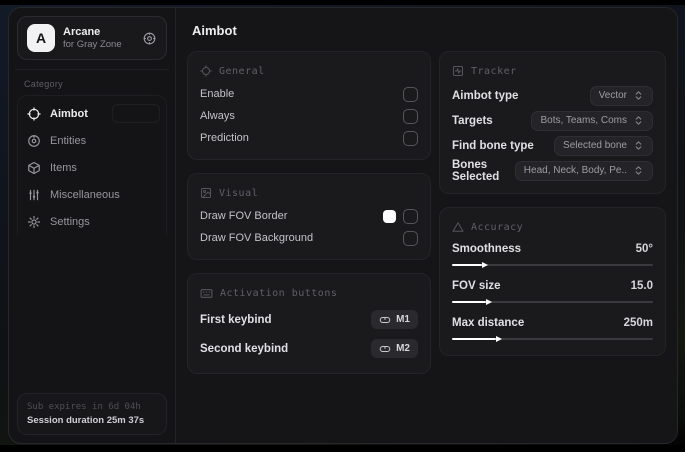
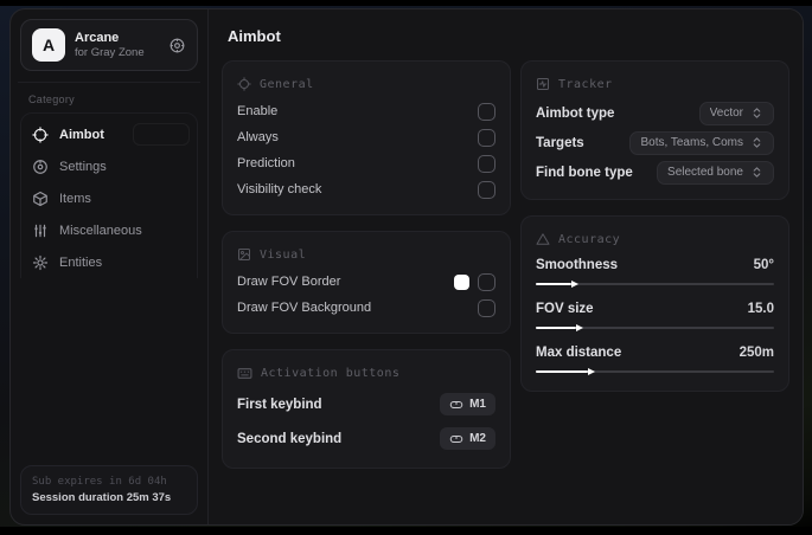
  A
  Arcane
  for Gray Zone
  Category
  Aimbot
- Entities
+ Settings
  Items
  Miscellaneous
- Settings
+ Entities
  Sub expires in 6d 04h
  Session duration 25m 37s
  Aimbot
  General
  Enable
  Always
  Prediction
+ Visibility check
  Visual
  Draw FOV Border
  Draw FOV Background
  Activation buttons
  First keybind
  M1
  Second keybind
  M2
  Tracker
  Aimbot type
  Vector
  Targets
  Bots, Teams, Coms
  Find bone type
  Selected bone
- Bones Selected
- Head, Neck, Body, Pe..
  Accuracy
  Smoothness
  50°
  FOV size
  15.0
  Max distance
  250m
